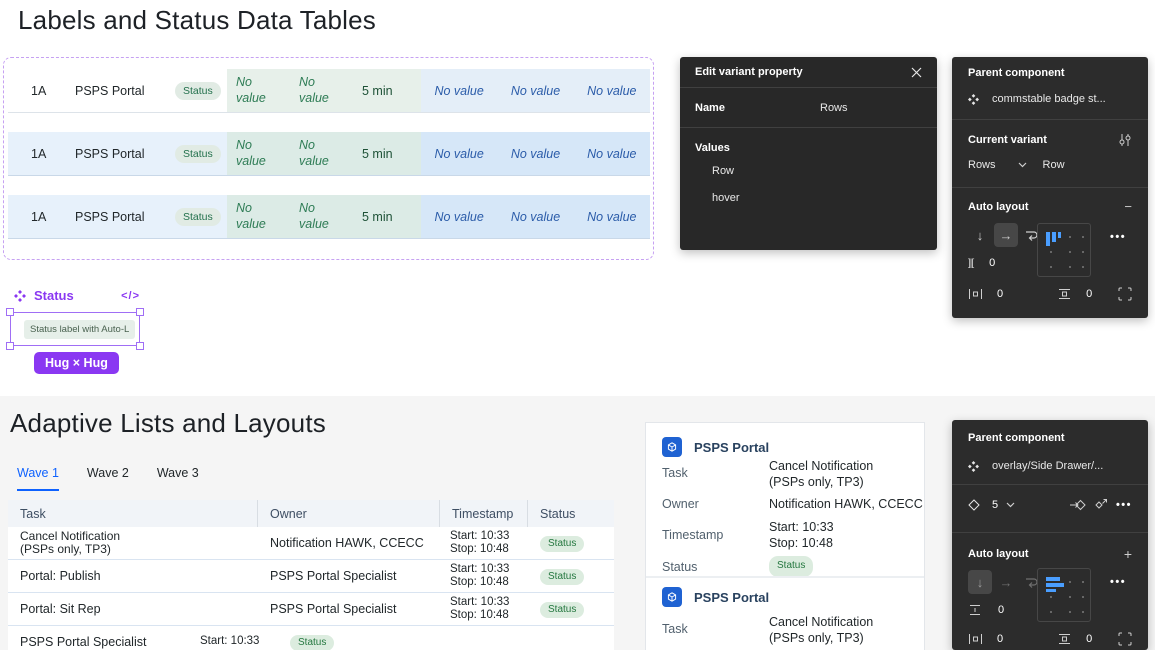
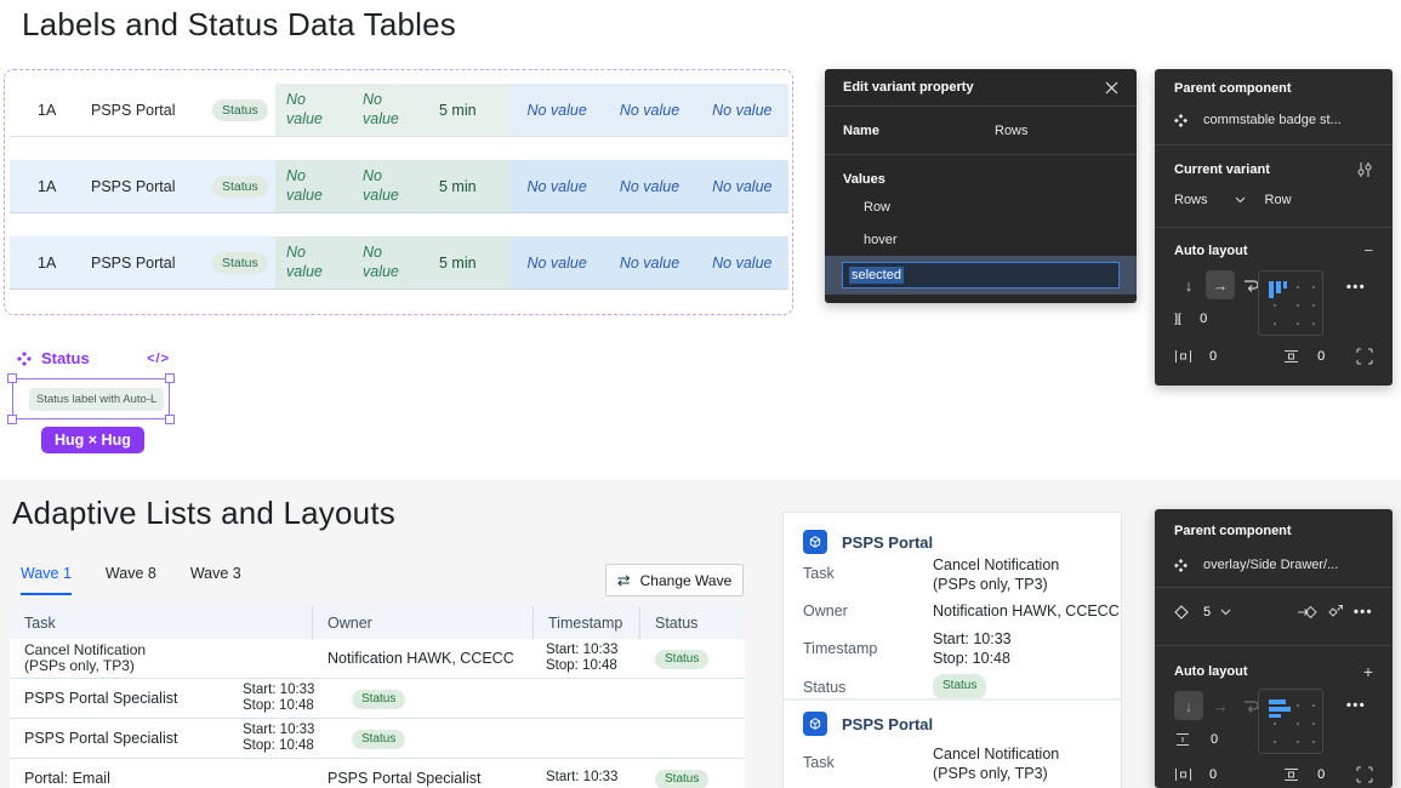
  Labels and Status Data Tables
  1A
  PSPS Portal
  Status
  No value
  No value
  5 min
  No value
  No value
  No value
  1A
  PSPS Portal
  Status
  No value
  No value
  5 min
  No value
  No value
  No value
  1A
  PSPS Portal
  Status
  No value
  No value
  5 min
  No value
  No value
  No value
  Status
  </>
  Status label with Auto-L
  Hug × Hug
  Edit variant property
  Name
  Rows
  Values
  Row
  hover
+ selected
  Parent component
  commstable badge st...
  Current variant
  Rows
  Row
  Auto layout
  −
  ↓
  →
  •••
  ]|[
  0
  0
  0
  Adaptive Lists and Layouts
  Wave 1
- Wave 2
+ Wave 8
  Wave 3
+ ⇄
+ Change Wave
  Task
  Owner
  Timestamp
  Status
  Cancel Notification
  (PSPs only, TP3)
  Notification HAWK, CCECC
  Start: 10:33
  Stop: 10:48
  Status
- Portal: Publish
  PSPS Portal Specialist
  Start: 10:33
  Stop: 10:48
  Status
- Portal: Sit Rep
  PSPS Portal Specialist
  Start: 10:33
  Stop: 10:48
  Status
+ Portal: Email
  PSPS Portal Specialist
  Start: 10:33
  Status
  PSPS Portal
  Task
  Cancel Notification
  (PSPs only, TP3)
  Owner
  Notification HAWK, CCECC
  Timestamp
  Start: 10:33
  Stop: 10:48
  Status
  Status
  PSPS Portal
  Task
  Cancel Notification
  (PSPs only, TP3)
  Parent component
  overlay/Side Drawer/...
  5
  •••
  Auto layout
  +
  ↓
  →
  •••
  0
  0
  0
